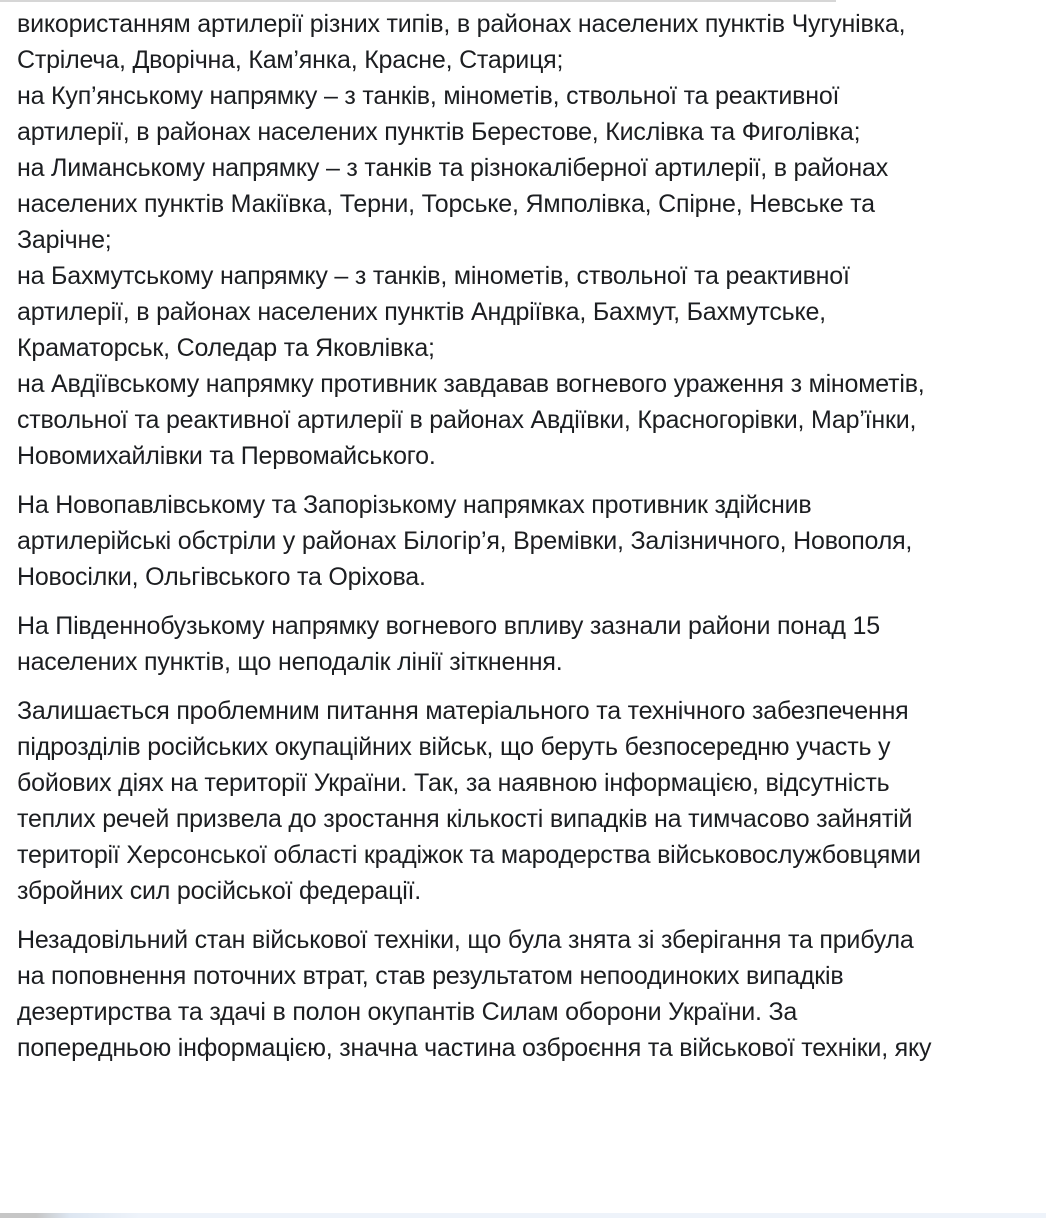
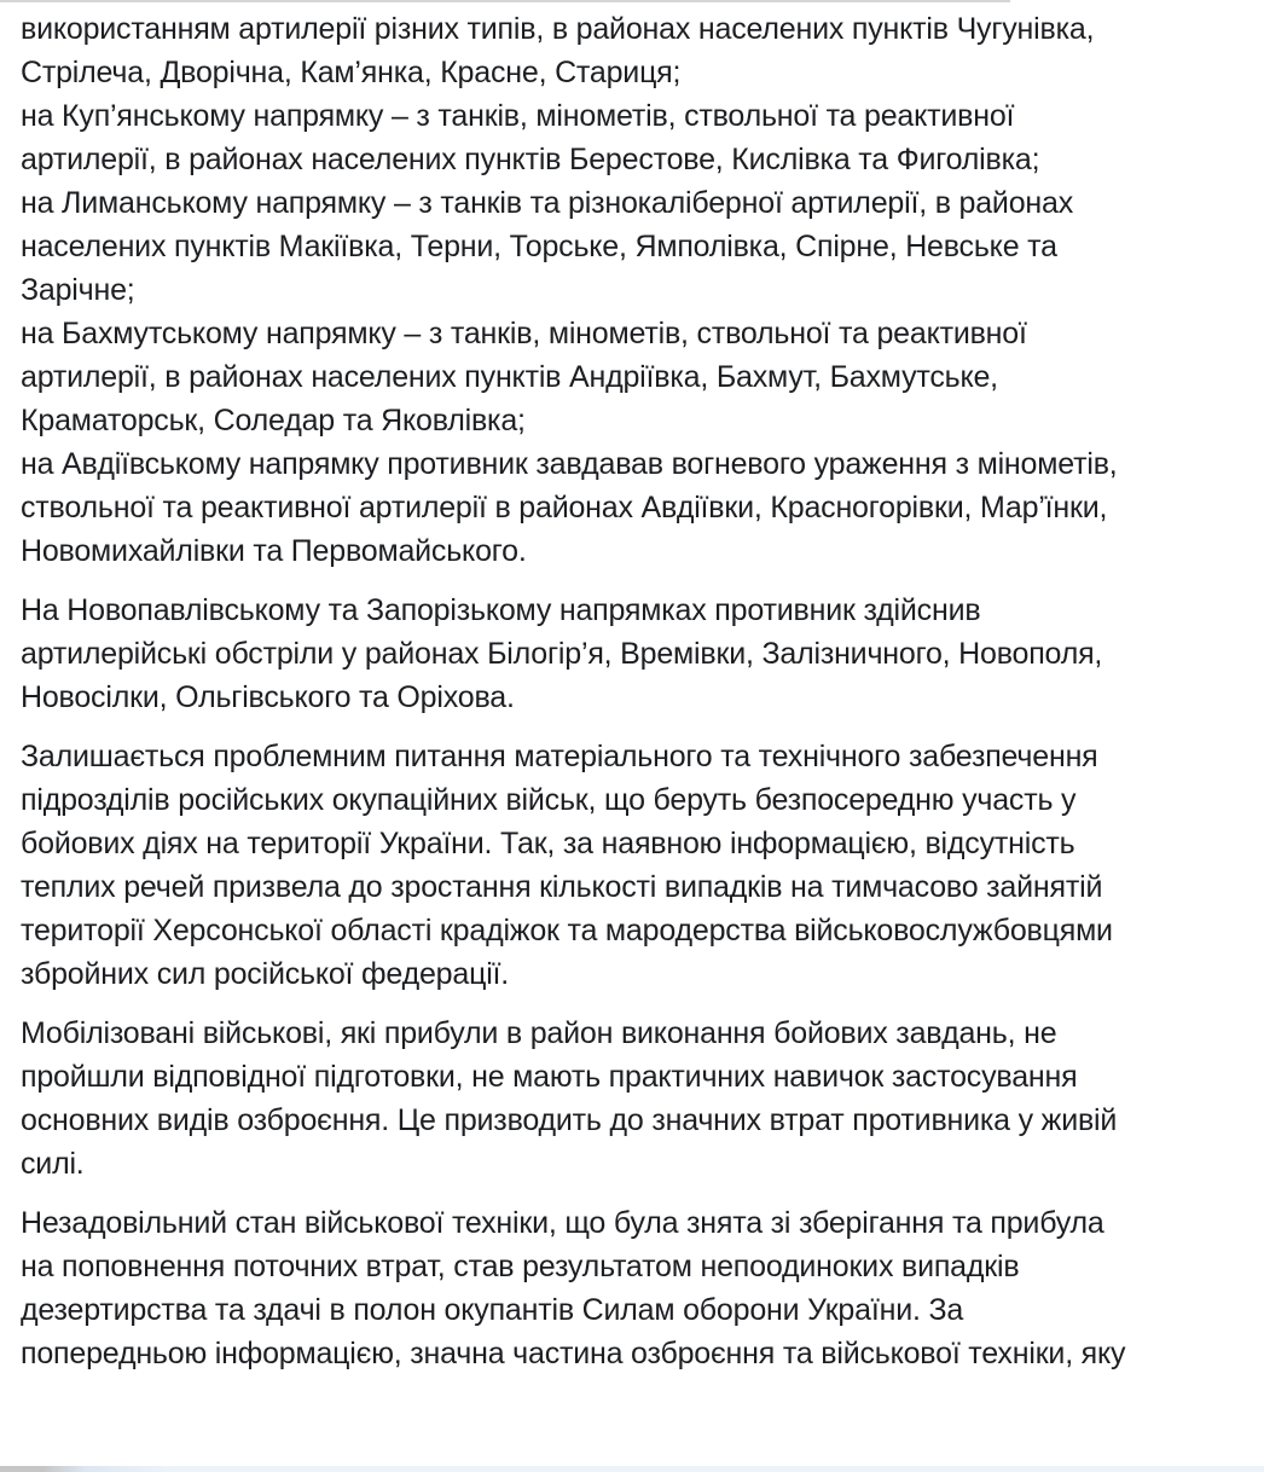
  використанням артилерії різних типів, в районах населених пунктів Чугунівка,
  Стрілеча, Дворічна, Кам’янка, Красне, Стариця;
  на Куп’янському напрямку – з танків, мінометів, ствольної та реактивної
  артилерії, в районах населених пунктів Берестове, Кислівка та Фиголівка;
  на Лиманському напрямку – з танків та різнокаліберної артилерії, в районах
  населених пунктів Макіївка, Терни, Торське, Ямполівка, Спірне, Невське та
  Зарічне;
  на Бахмутському напрямку – з танків, мінометів, ствольної та реактивної
  артилерії, в районах населених пунктів Андріївка, Бахмут, Бахмутське,
  Краматорськ, Соледар та Яковлівка;
  на Авдіївському напрямку противник завдавав вогневого ураження з мінометів,
  ствольної та реактивної артилерії в районах Авдіївки, Красногорівки, Мар’їнки,
  Новомихайлівки та Первомайського.
  На Новопавлівському та Запорізькому напрямках противник здійснив
  артилерійські обстріли у районах Білогір’я, Времівки, Залізничного, Новополя,
  Новосілки, Ольгівського та Оріхова.
- На Південнобузькому напрямку вогневого впливу зазнали райони понад 15
- населених пунктів, що неподалік лінії зіткнення.
  Залишається проблемним питання матеріального та технічного забезпечення
  підрозділів російських окупаційних військ, що беруть безпосередню участь у
  бойових діях на території України. Так, за наявною інформацією, відсутність
  теплих речей призвела до зростання кількості випадків на тимчасово зайнятій
  території Херсонської області крадіжок та мародерства військовослужбовцями
  збройних сил російської федерації.
+ Мобілізовані військові, які прибули в район виконання бойових завдань, не
+ пройшли відповідної підготовки, не мають практичних навичок застосування
+ основних видів озброєння. Це призводить до значних втрат противника у живій
+ силі.
  Незадовільний стан військової техніки, що була знята зі зберігання та прибула
  на поповнення поточних втрат, став результатом непоодиноких випадків
  дезертирства та здачі в полон окупантів Силам оборони України. За
  попередньою інформацією, значна частина озброєння та військової техніки, яку
